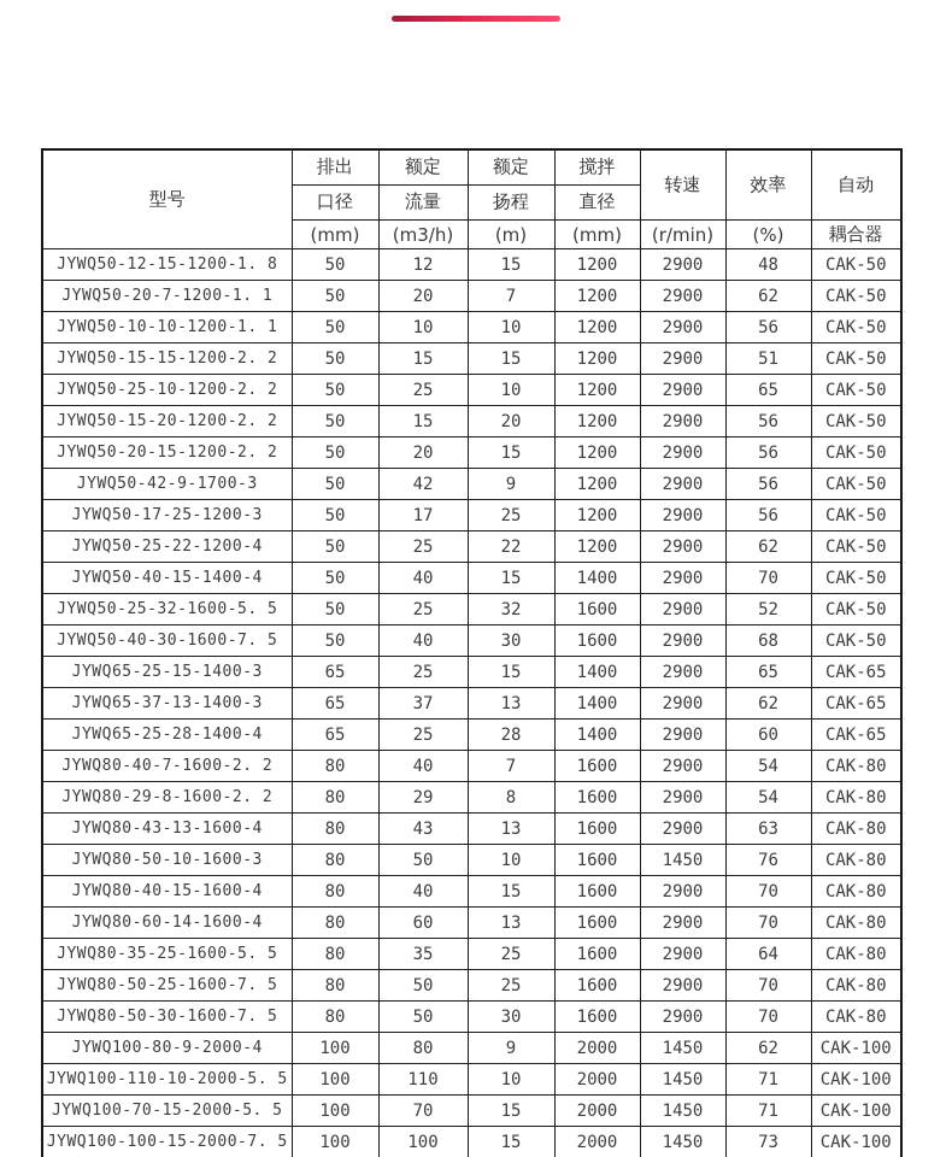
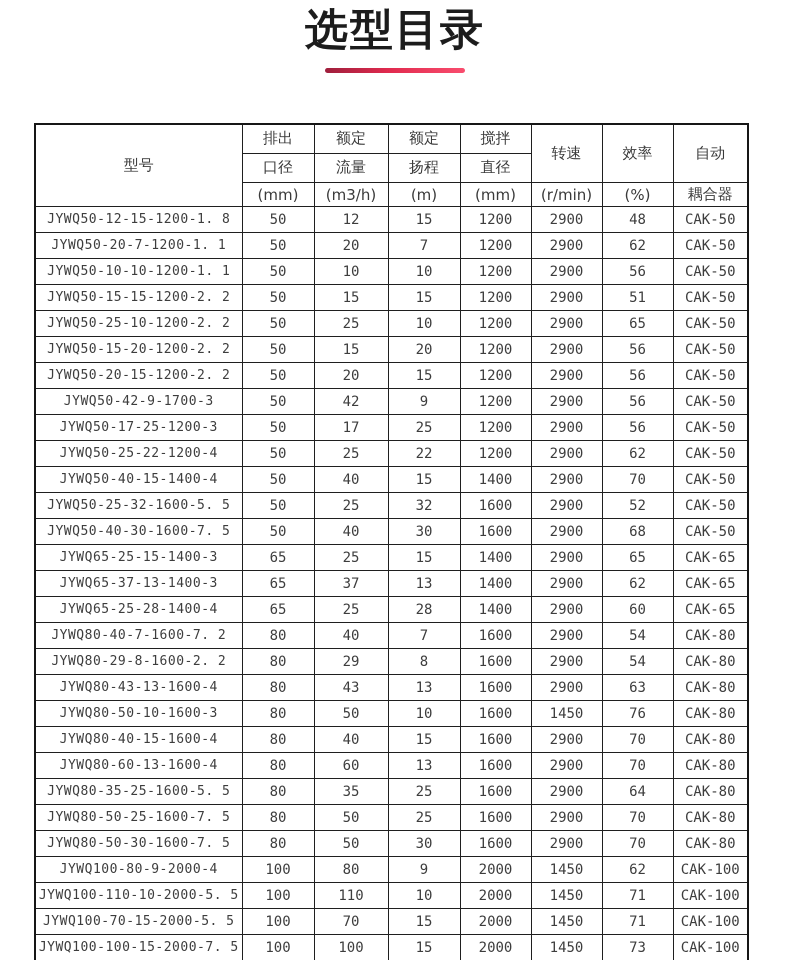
+ 选型目录
  型号	排出	额定	额定	搅拌	转速	效率	自动
  口径	流量	扬程	直径
  (mm)	(m3/h)	(m)	(mm)	(r/min)	(%)	耦合器
  JYWQ50-12-15-1200-1. 8	50	12	15	1200	2900	48	CAK-50
  JYWQ50-20-7-1200-1. 1	50	20	7	1200	2900	62	CAK-50
  JYWQ50-10-10-1200-1. 1	50	10	10	1200	2900	56	CAK-50
  JYWQ50-15-15-1200-2. 2	50	15	15	1200	2900	51	CAK-50
  JYWQ50-25-10-1200-2. 2	50	25	10	1200	2900	65	CAK-50
  JYWQ50-15-20-1200-2. 2	50	15	20	1200	2900	56	CAK-50
  JYWQ50-20-15-1200-2. 2	50	20	15	1200	2900	56	CAK-50
  JYWQ50-42-9-1700-3	50	42	9	1200	2900	56	CAK-50
  JYWQ50-17-25-1200-3	50	17	25	1200	2900	56	CAK-50
  JYWQ50-25-22-1200-4	50	25	22	1200	2900	62	CAK-50
  JYWQ50-40-15-1400-4	50	40	15	1400	2900	70	CAK-50
  JYWQ50-25-32-1600-5. 5	50	25	32	1600	2900	52	CAK-50
  JYWQ50-40-30-1600-7. 5	50	40	30	1600	2900	68	CAK-50
  JYWQ65-25-15-1400-3	65	25	15	1400	2900	65	CAK-65
  JYWQ65-37-13-1400-3	65	37	13	1400	2900	62	CAK-65
  JYWQ65-25-28-1400-4	65	25	28	1400	2900	60	CAK-65
- JYWQ80-40-7-1600-2. 2	80	40	7	1600	2900	54	CAK-80
+ JYWQ80-40-7-1600-7. 2	80	40	7	1600	2900	54	CAK-80
  JYWQ80-29-8-1600-2. 2	80	29	8	1600	2900	54	CAK-80
  JYWQ80-43-13-1600-4	80	43	13	1600	2900	63	CAK-80
  JYWQ80-50-10-1600-3	80	50	10	1600	1450	76	CAK-80
  JYWQ80-40-15-1600-4	80	40	15	1600	2900	70	CAK-80
- JYWQ80-60-14-1600-4	80	60	13	1600	2900	70	CAK-80
+ JYWQ80-60-13-1600-4	80	60	13	1600	2900	70	CAK-80
  JYWQ80-35-25-1600-5. 5	80	35	25	1600	2900	64	CAK-80
  JYWQ80-50-25-1600-7. 5	80	50	25	1600	2900	70	CAK-80
  JYWQ80-50-30-1600-7. 5	80	50	30	1600	2900	70	CAK-80
  JYWQ100-80-9-2000-4	100	80	9	2000	1450	62	CAK-100
  JYWQ100-110-10-2000-5. 5	100	110	10	2000	1450	71	CAK-100
  JYWQ100-70-15-2000-5. 5	100	70	15	2000	1450	71	CAK-100
  JYWQ100-100-15-2000-7. 5	100	100	15	2000	1450	73	CAK-100
